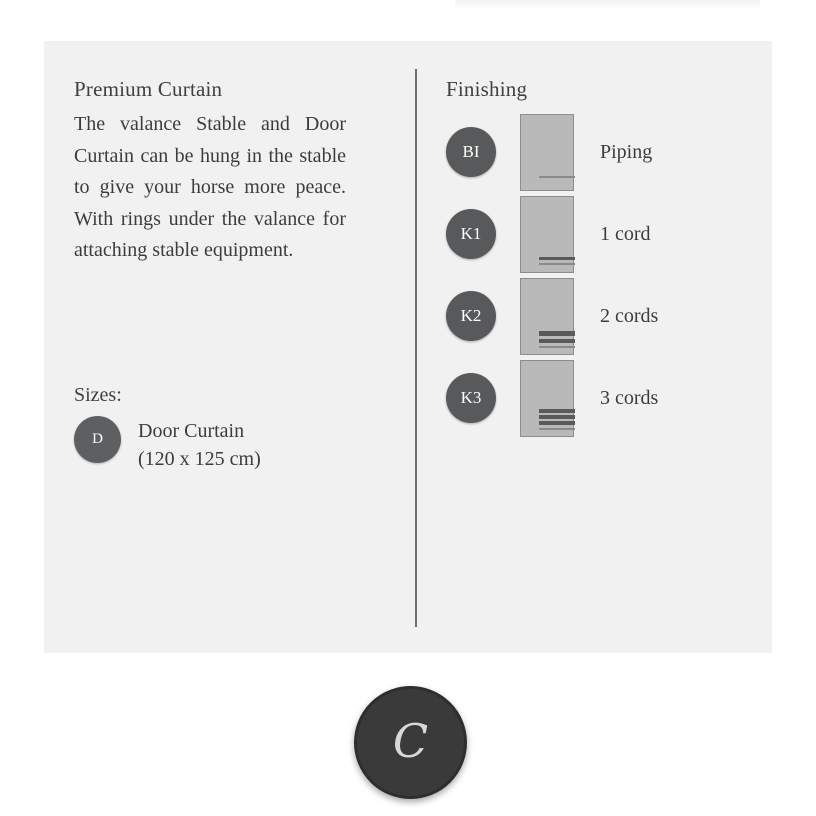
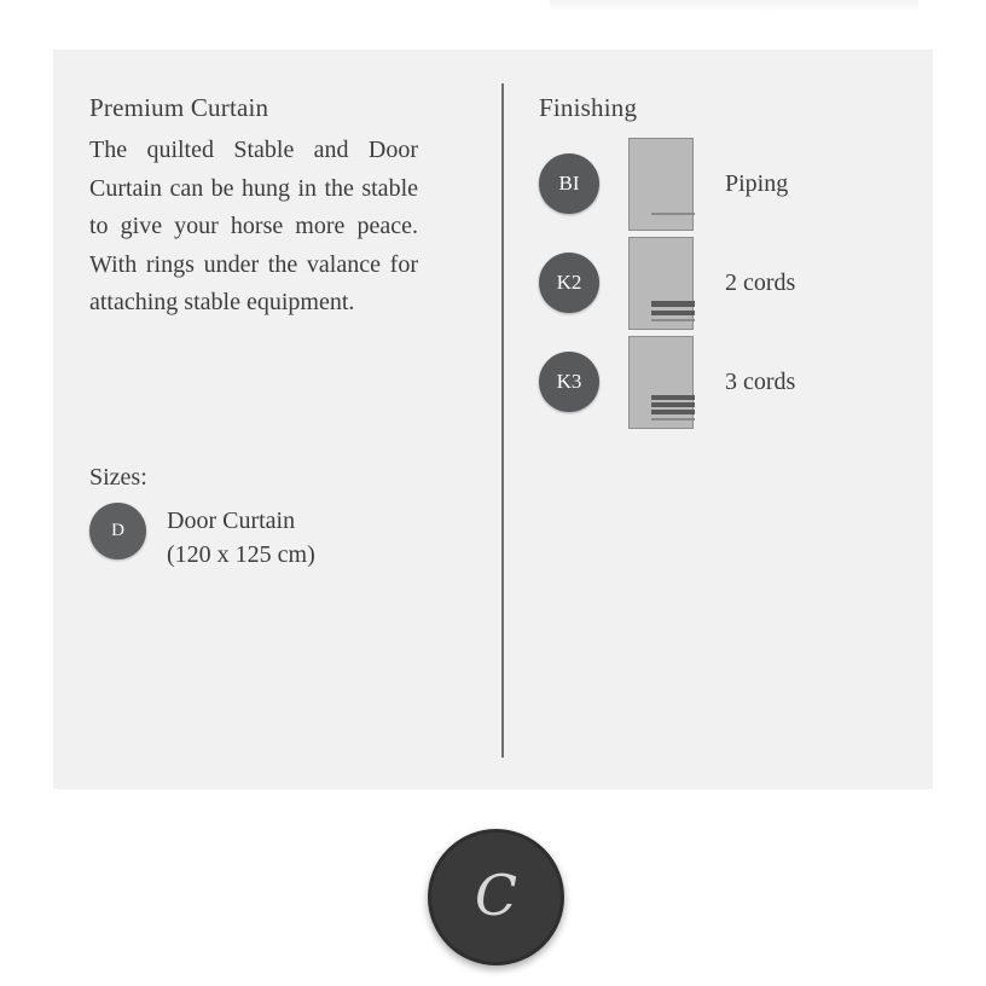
  Premium Curtain
- The valance Stable and Door Curtain can be hung in the stable to give your horse more peace. With rings under the valance for attaching stable equipment.
+ The quilted Stable and Door Curtain can be hung in the stable to give your horse more peace. With rings under the valance for attaching stable equipment.
  Sizes:
  D
  Door Curtain
  (120 x 125 cm)
  Finishing
  BI
  Piping
- K1
- 1 cord
  K2
  2 cords
  K3
  3 cords
  C
